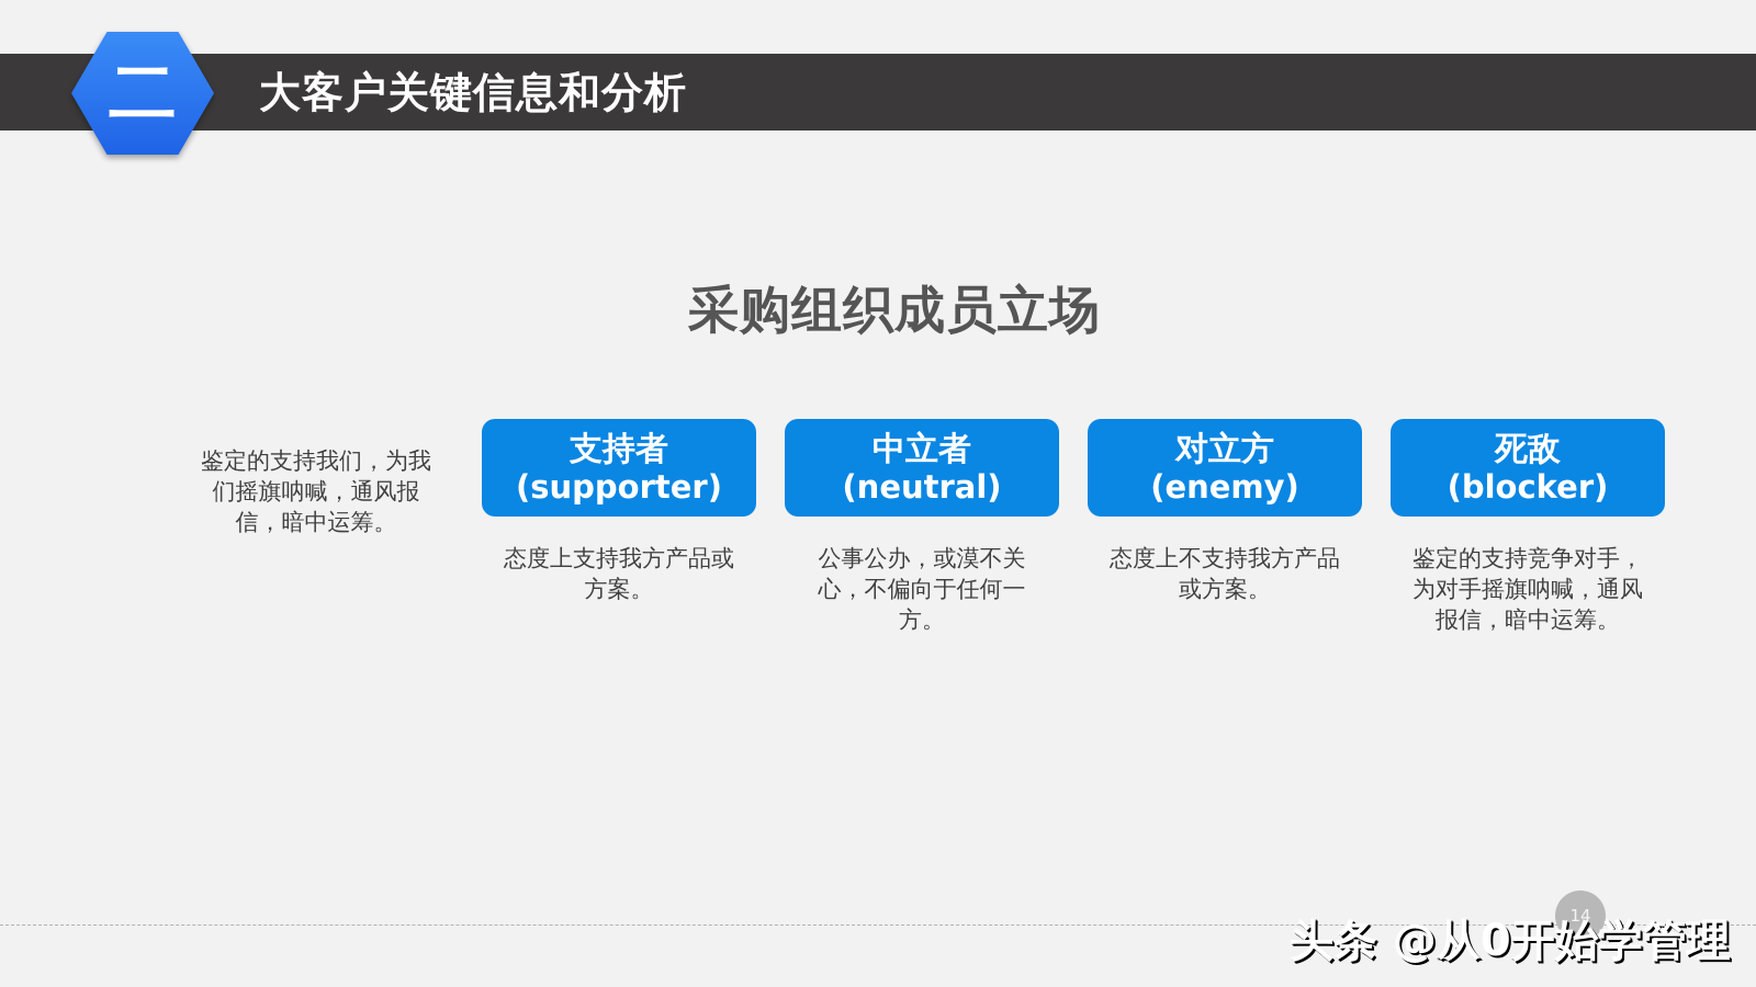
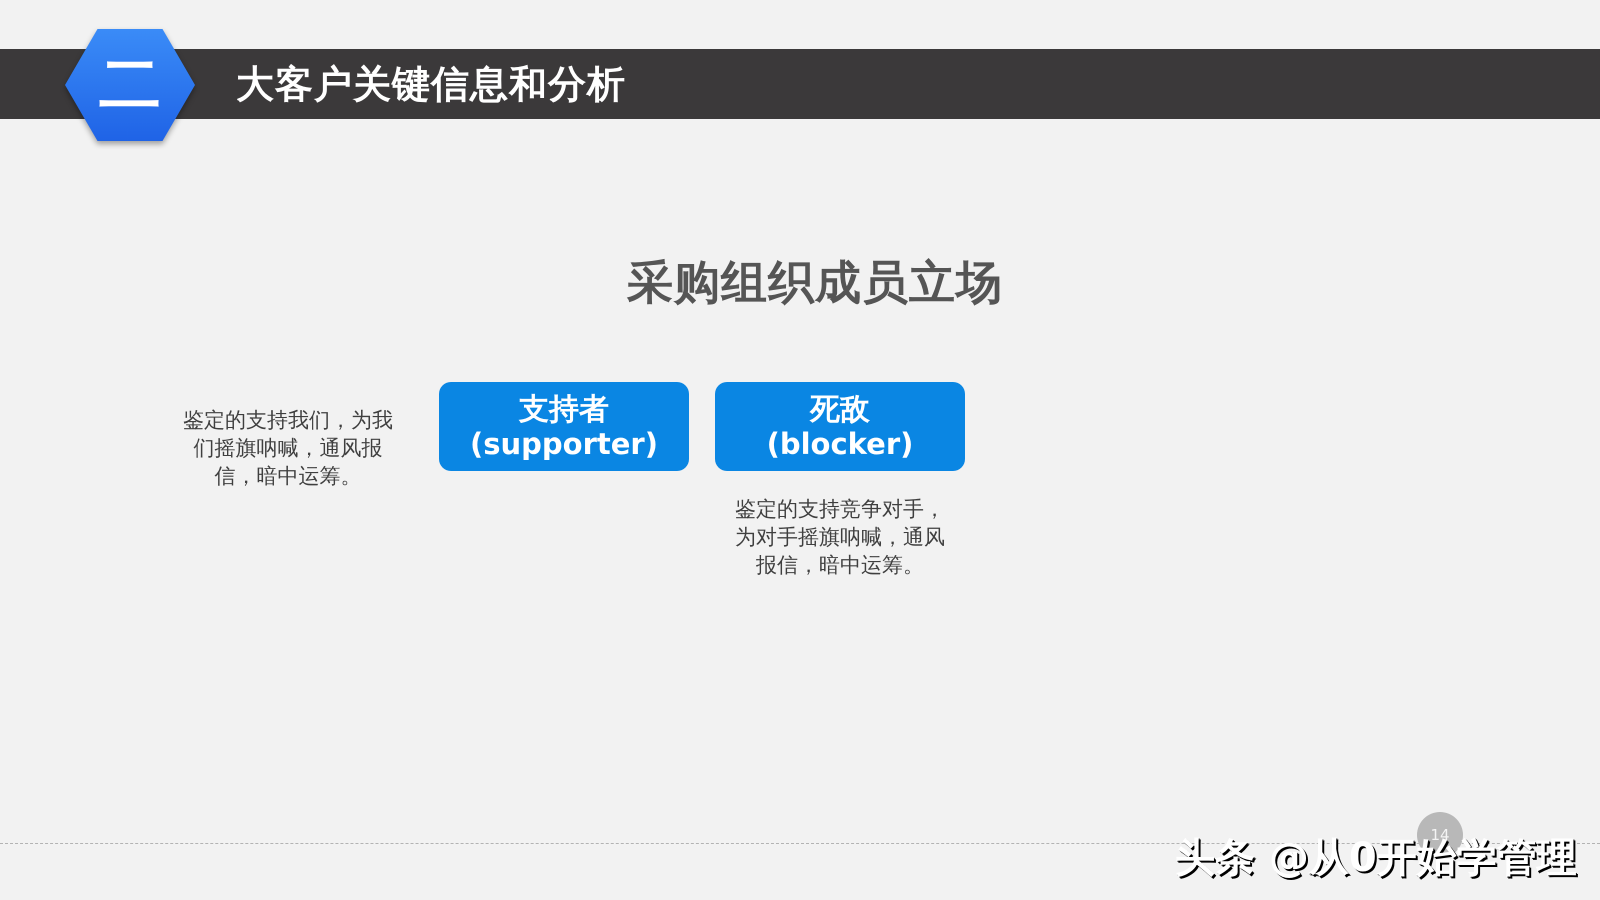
  二
  大客户关键信息和分析
  采购组织成员立场
  鉴定的支持我们，为我们摇旗呐喊，通风报信，暗中运筹。
  支持者
  (supporter)
- 态度上支持我方产品或方案。
- 中立者
- (neutral)
- 公事公办，或漠不关心，不偏向于任何一方。
- 对立方
- (enemy)
- 态度上不支持我方产品或方案。
  死敌
  (blocker)
  鉴定的支持竞争对手，为对手摇旗呐喊，通风报信，暗中运筹。
  14
  头条 @从0开始学管理
